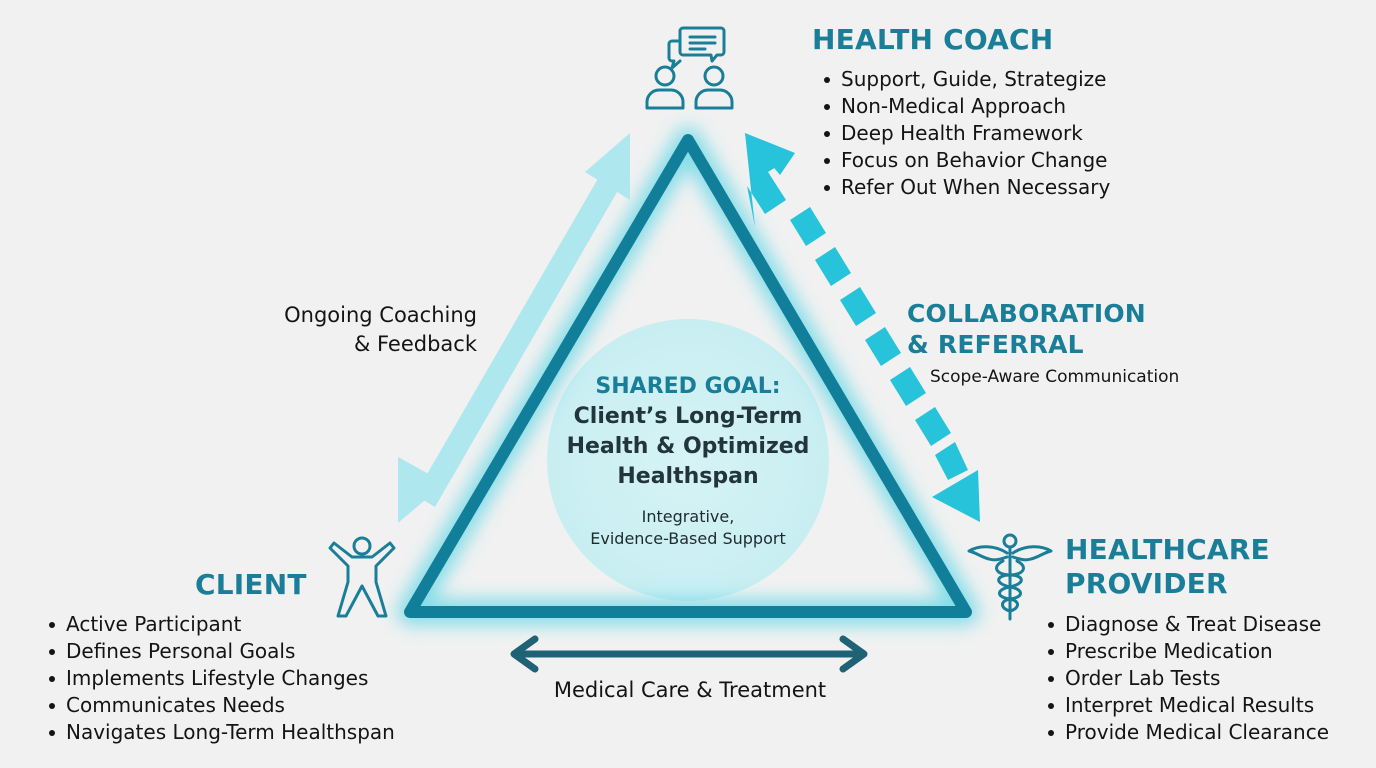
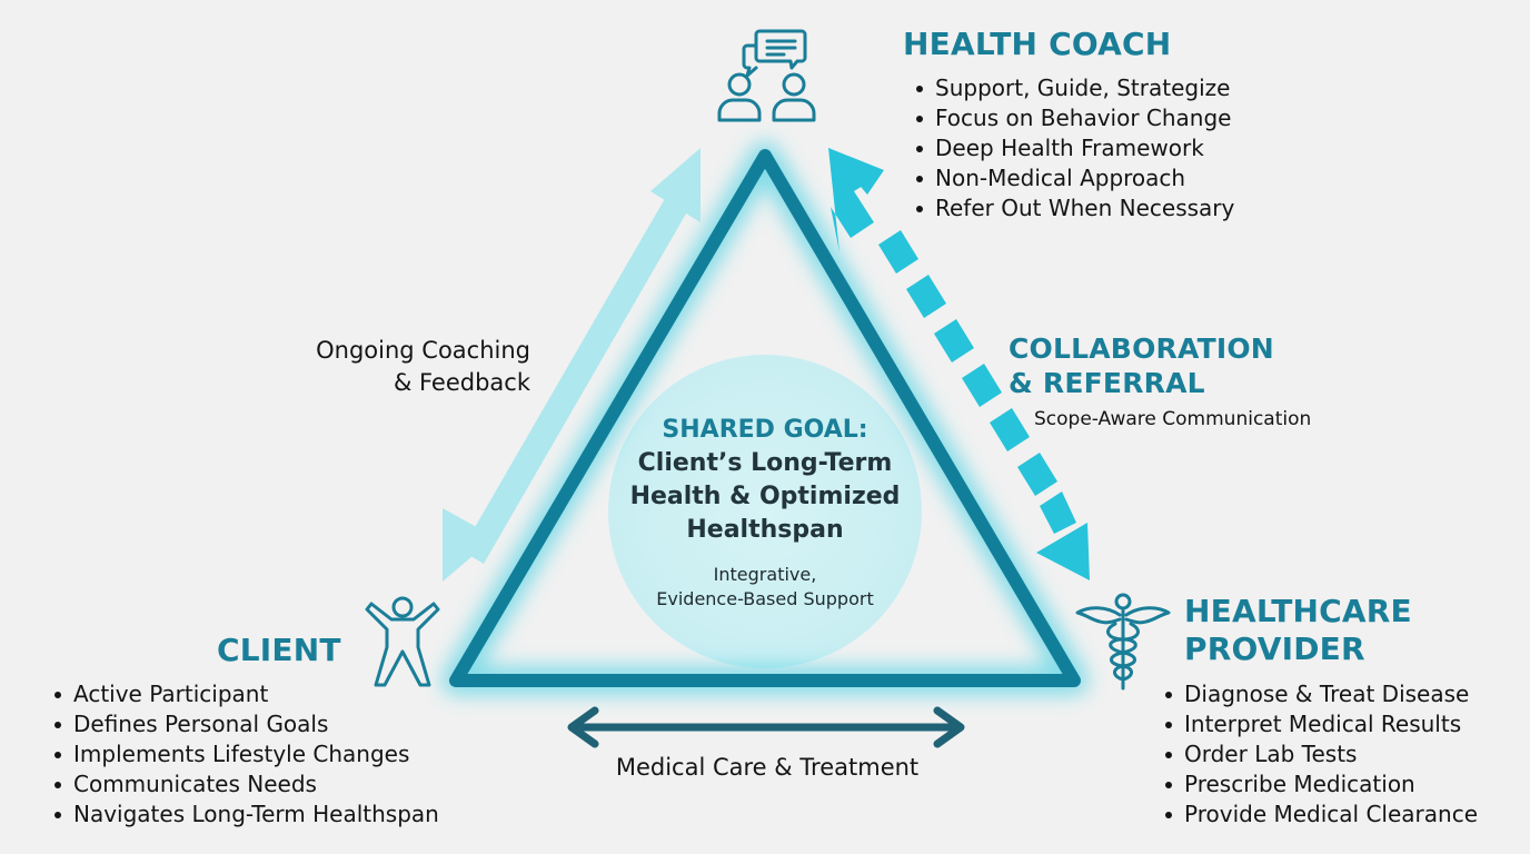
  HEALTH COACH
  Support, Guide, Strategize
- Non-Medical Approach
+ Focus on Behavior Change
  Deep Health Framework
- Focus on Behavior Change
+ Non-Medical Approach
  Refer Out When Necessary
  Ongoing Coaching
  & Feedback
  COLLABORATION
  & REFERRAL
  Scope-Aware Communication
  SHARED GOAL:
  Client’s Long-Term
  Health & Optimized
  Healthspan
  Integrative,
  Evidence-Based Support
  CLIENT
  Active Participant
  Defines Personal Goals
  Implements Lifestyle Changes
  Communicates Needs
  Navigates Long-Term Healthspan
  Medical Care & Treatment
  HEALTHCARE
  PROVIDER
  Diagnose & Treat Disease
- Prescribe Medication
+ Interpret Medical Results
  Order Lab Tests
- Interpret Medical Results
+ Prescribe Medication
  Provide Medical Clearance
